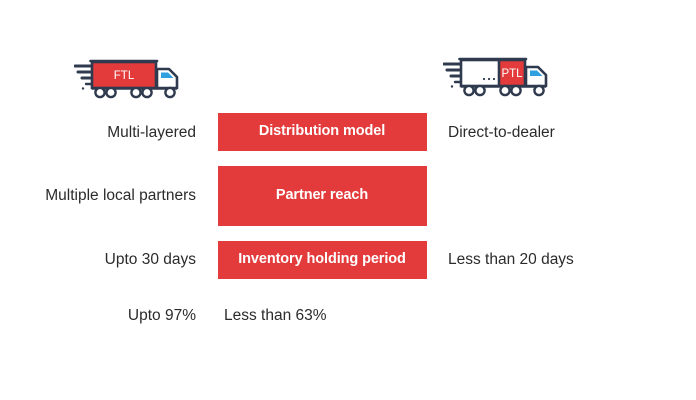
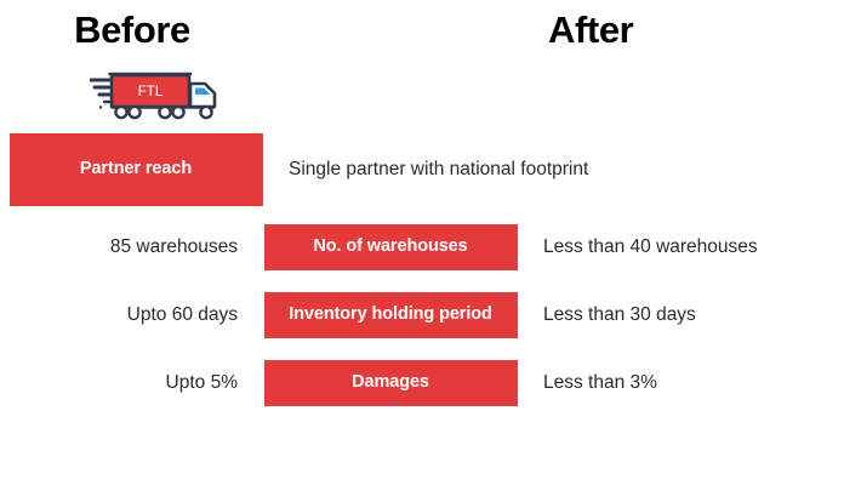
+ Before
+ After
  FTL
- PTL
- Multi-layered
- Distribution model
- Direct-to-dealer
- Multiple local partners
  Partner reach
+ Single partner with national footprint
+ 85 warehouses
+ No. of warehouses
+ Less than 40 warehouses
- Upto 30 days
+ Upto 60 days
  Inventory holding period
- Less than 20 days
+ Less than 30 days
- Upto 97%
+ Upto 5%
+ Damages
- Less than 63%
+ Less than 3%
